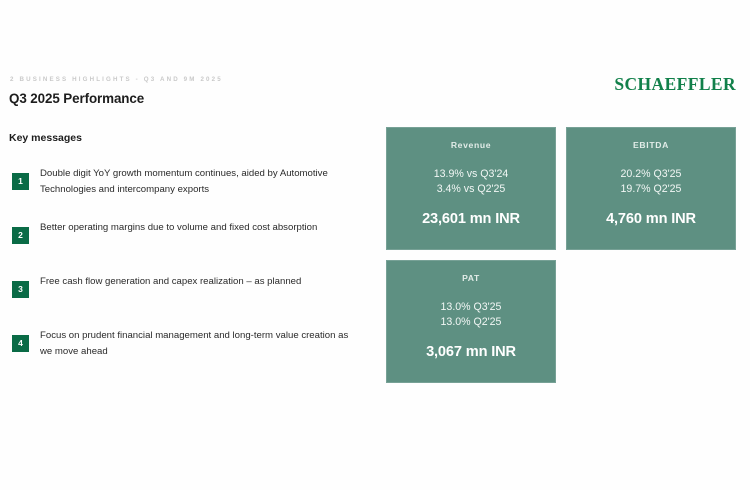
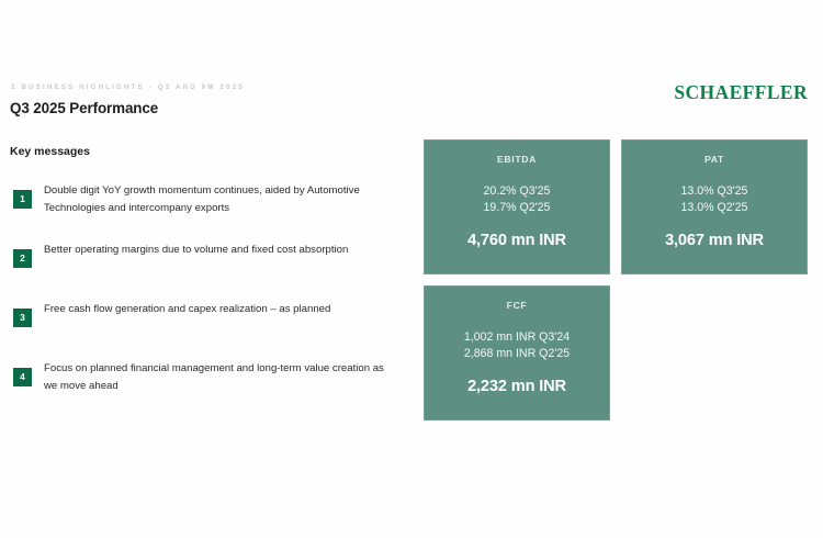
  Q3 2025 Performance
  SCHAEFFLER
  Key messages
  1
  Double digit YoY growth momentum continues, aided by Automotive Technologies and intercompany exports
  2
  Better operating margins due to volume and fixed cost absorption
  3
  Free cash flow generation and capex realization – as planned
  4
- Focus on prudent financial management and long-term value creation as we move ahead
+ Focus on planned financial management and long-term value creation as we move ahead
- Revenue
- 13.9% vs Q3'24
- 3.4% vs Q2'25
- 23,601 mn INR
  EBITDA
  20.2% Q3'25
  19.7% Q2'25
  4,760 mn INR
  PAT
  13.0% Q3'25
  13.0% Q2'25
  3,067 mn INR
+ FCF
+ 1,002 mn INR Q3'24
+ 2,868 mn INR Q2'25
+ 2,232 mn INR
